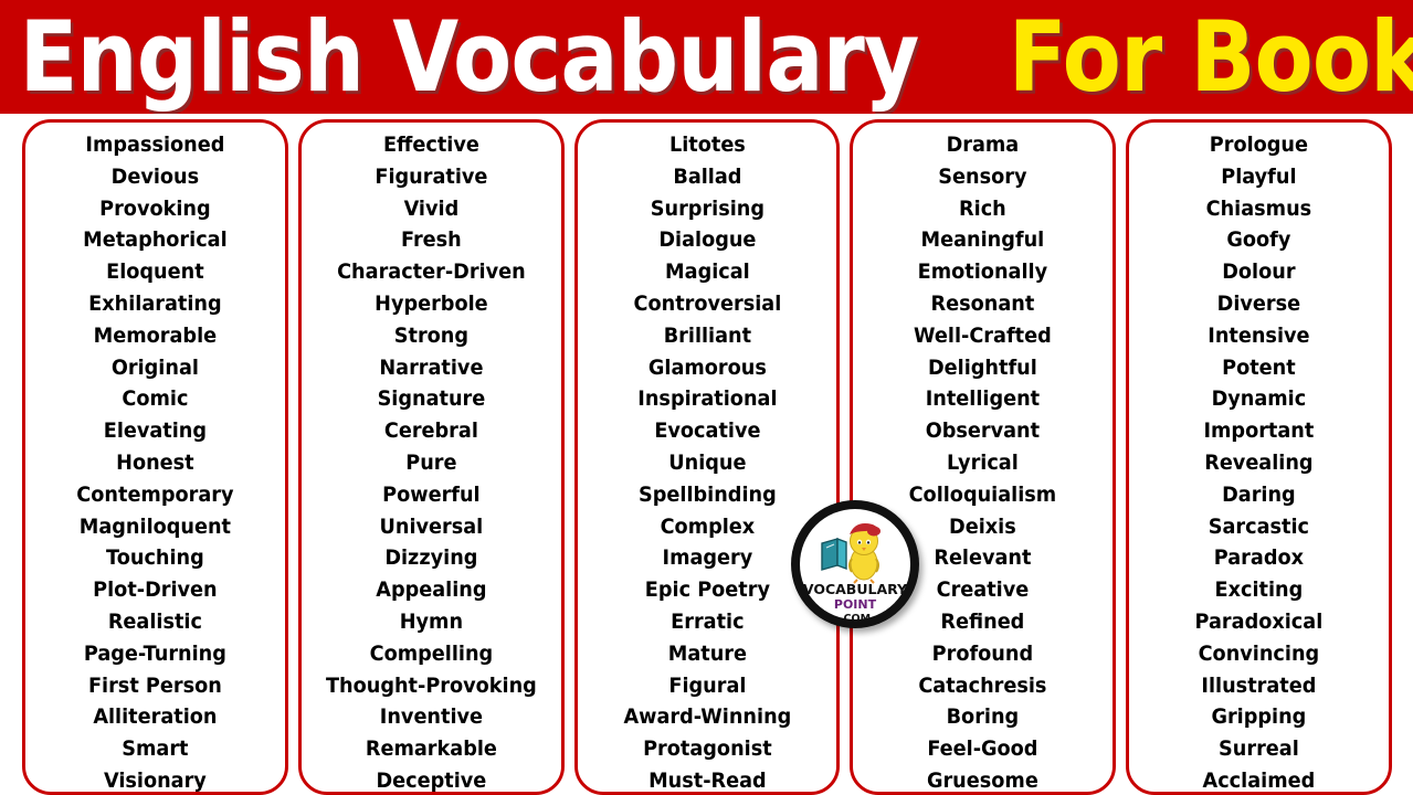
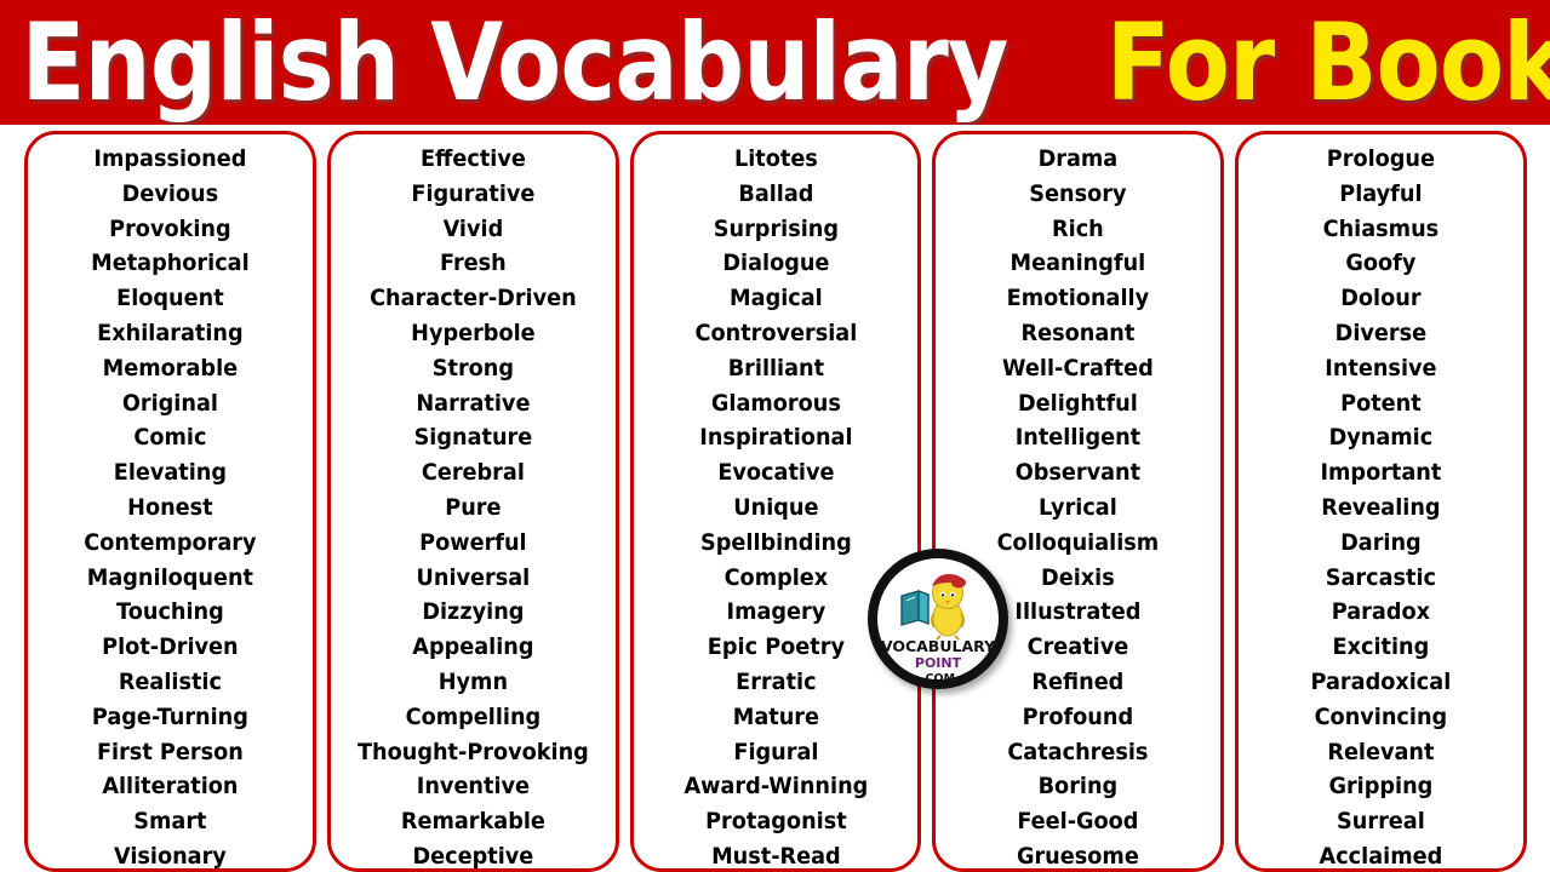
  English Vocabulary
  For Book
  Impassioned
  Devious
  Provoking
  Metaphorical
  Eloquent
  Exhilarating
  Memorable
  Original
  Comic
  Elevating
  Honest
  Contemporary
  Magniloquent
  Touching
  Plot-Driven
  Realistic
  Page-Turning
  First Person
  Alliteration
  Smart
  Visionary
  Effective
  Figurative
  Vivid
  Fresh
  Character-Driven
  Hyperbole
  Strong
  Narrative
  Signature
  Cerebral
  Pure
  Powerful
  Universal
  Dizzying
  Appealing
  Hymn
  Compelling
  Thought-Provoking
  Inventive
  Remarkable
  Deceptive
  Litotes
  Ballad
  Surprising
  Dialogue
  Magical
  Controversial
  Brilliant
  Glamorous
  Inspirational
  Evocative
  Unique
  Spellbinding
  Complex
  Imagery
  Epic Poetry
  Erratic
  Mature
  Figural
  Award-Winning
  Protagonist
  Must-Read
  Drama
  Sensory
  Rich
  Meaningful
  Emotionally
  Resonant
  Well-Crafted
  Delightful
  Intelligent
  Observant
  Lyrical
  Colloquialism
  Deixis
- Relevant
+ Illustrated
  Creative
  Refined
  Profound
  Catachresis
  Boring
  Feel-Good
  Gruesome
  Prologue
  Playful
  Chiasmus
  Goofy
  Dolour
  Diverse
  Intensive
  Potent
  Dynamic
  Important
  Revealing
  Daring
  Sarcastic
  Paradox
  Exciting
  Paradoxical
  Convincing
- Illustrated
+ Relevant
  Gripping
  Surreal
  Acclaimed
  VOCABULARY
  POINT
  .COM
